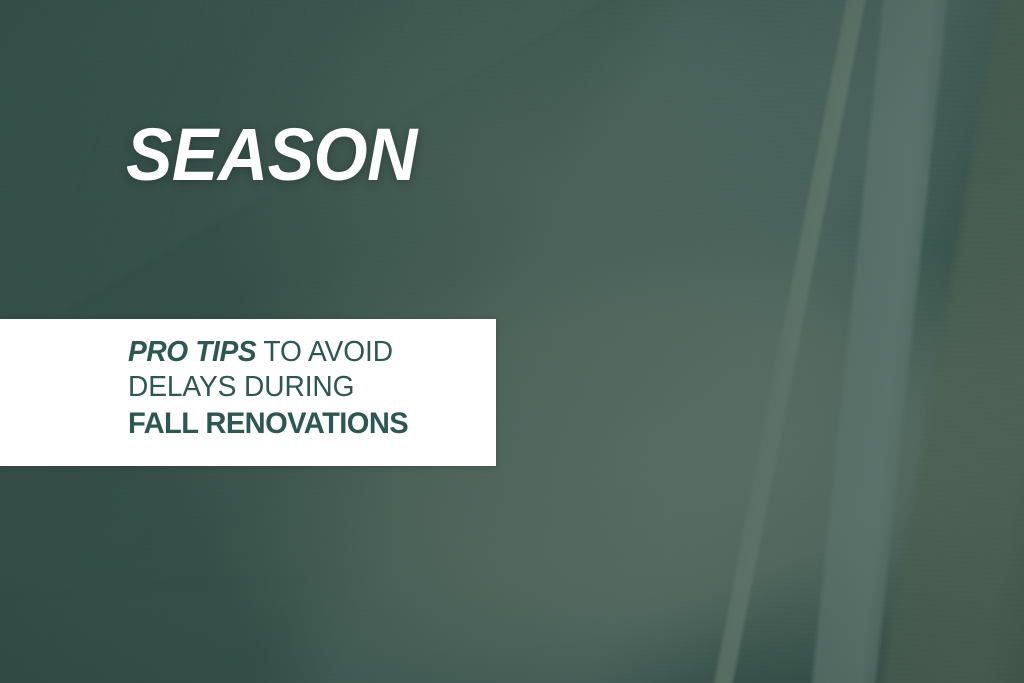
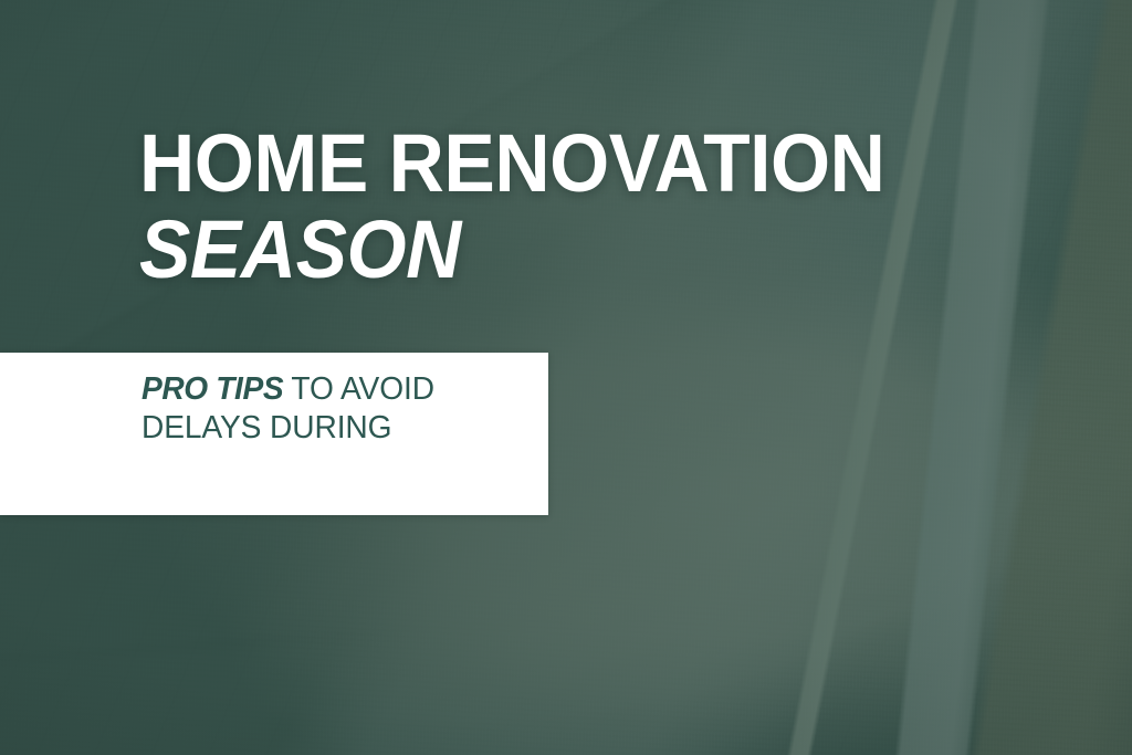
+ HOME RENOVATION
  SEASON
  PRO TIPS TO AVOID
  DELAYS DURING
- FALL RENOVATIONS
